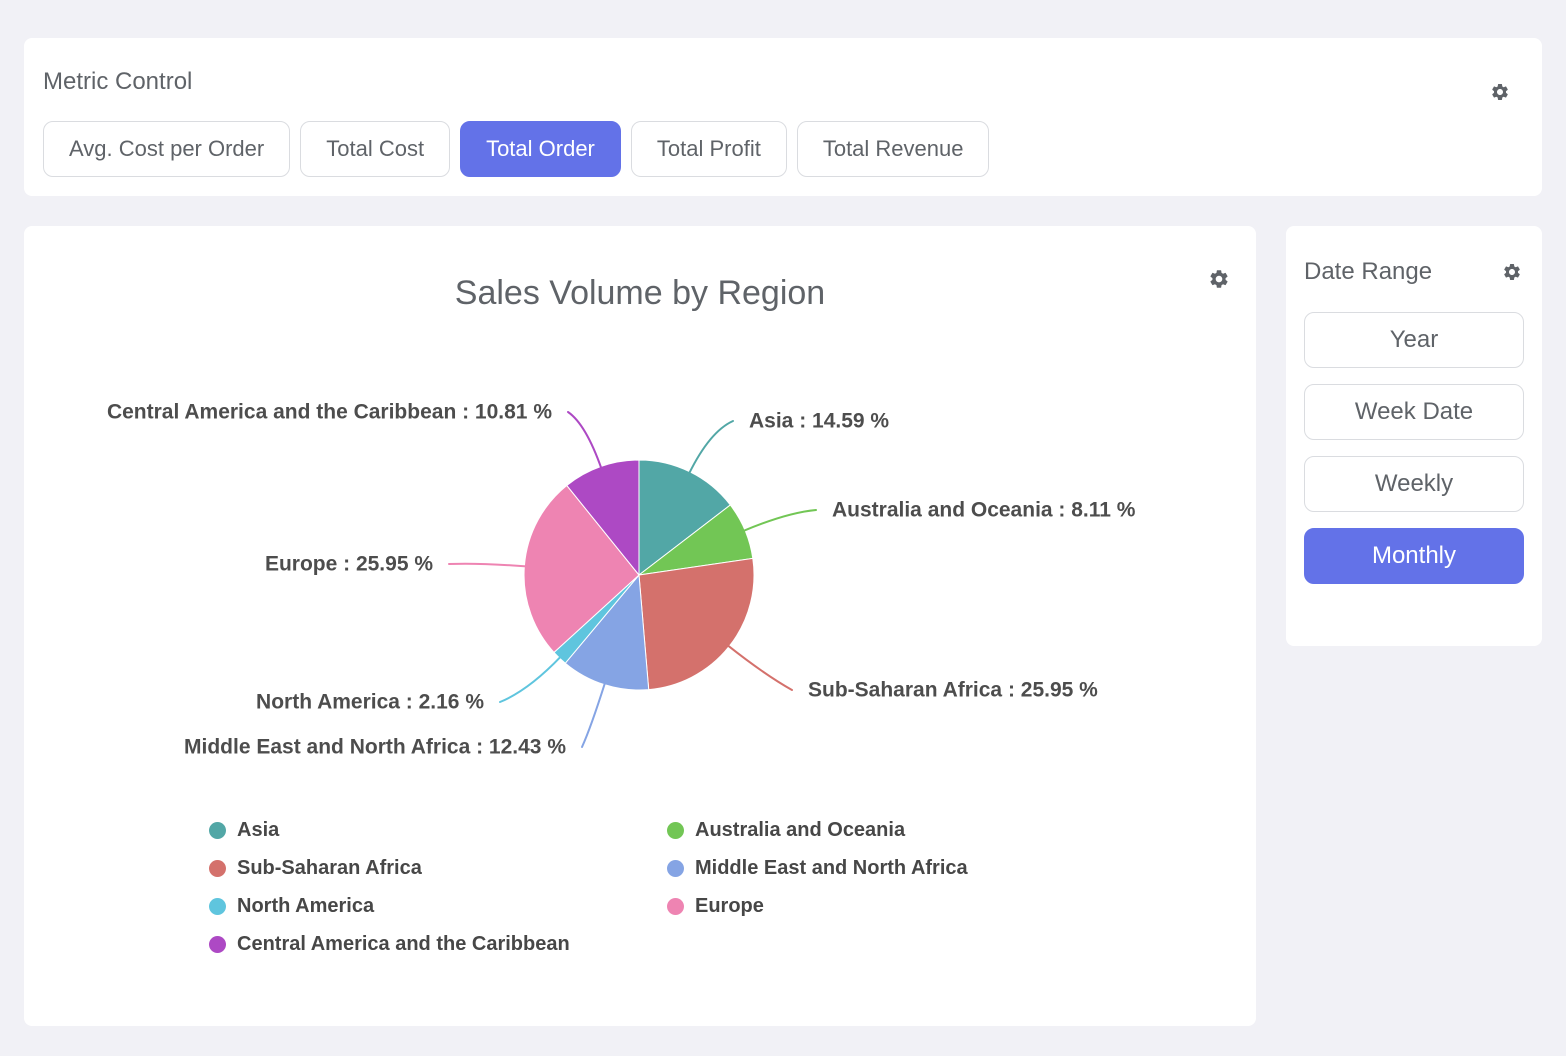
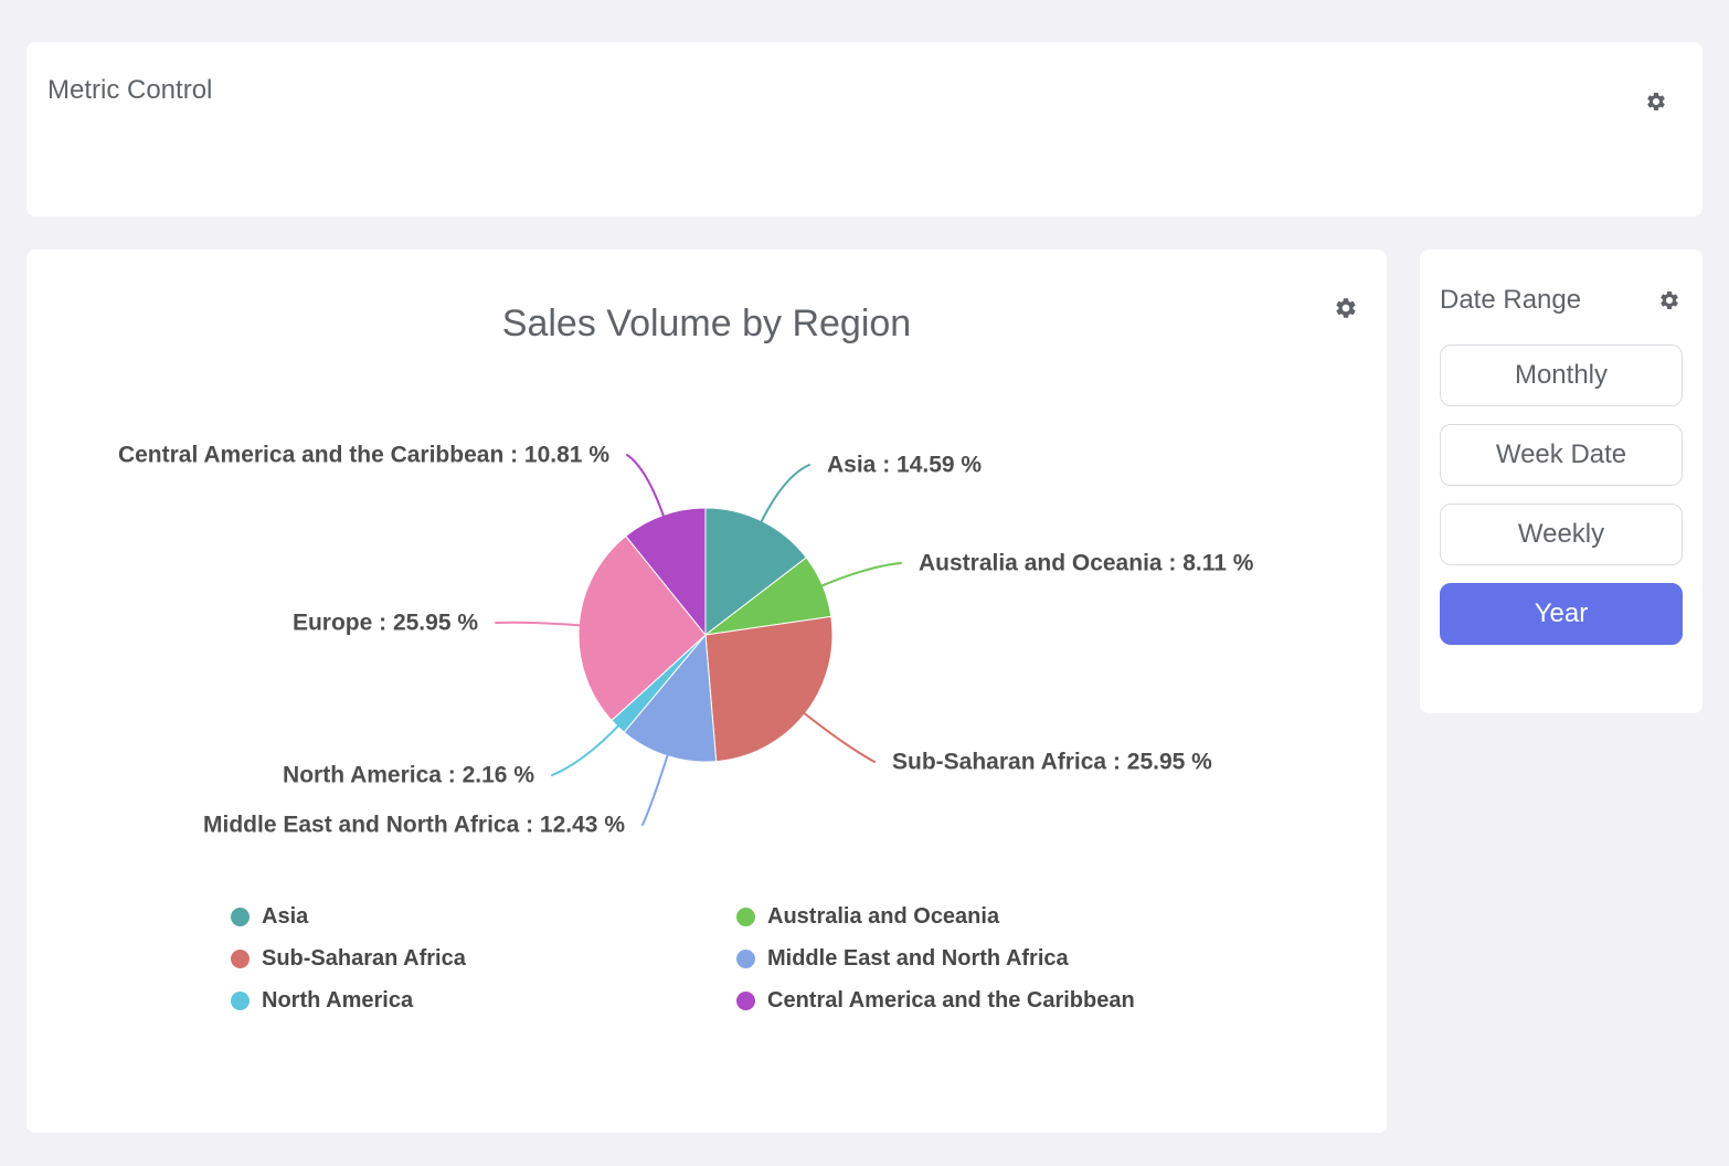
  Metric Control
- Avg. Cost per Order
- Total Cost
- Total Order
- Total Profit
- Total Revenue
  Sales Volume by Region
  Asia : 14.59 %
  Australia and Oceania : 8.11 %
  Sub-Saharan Africa : 25.95 %
  Middle East and North Africa : 12.43 %
  North America : 2.16 %
  Europe : 25.95 %
  Central America and the Caribbean : 10.81 %
  Asia
  Australia and Oceania
  Sub-Saharan Africa
  Middle East and North Africa
  North America
- Europe
  Central America and the Caribbean
  Date Range
- Year
+ Monthly
  Week Date
  Weekly
- Monthly
+ Year
